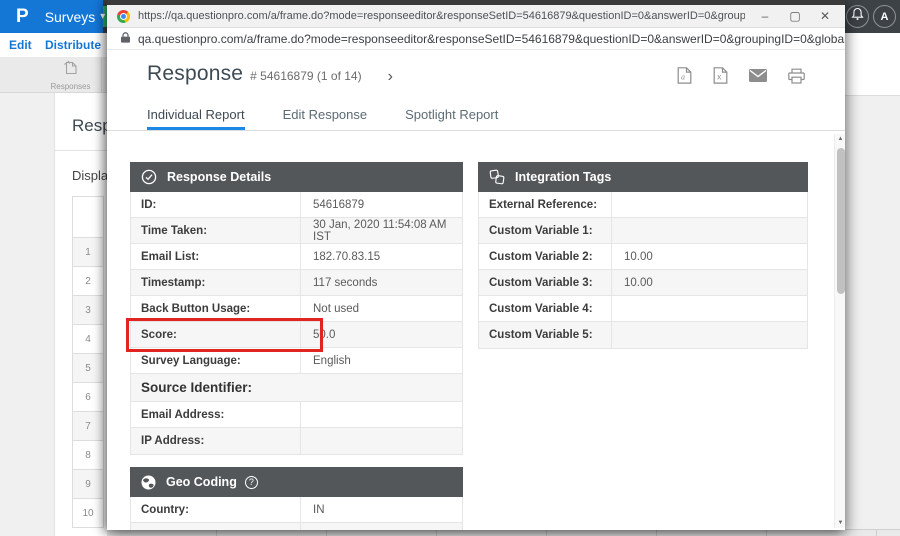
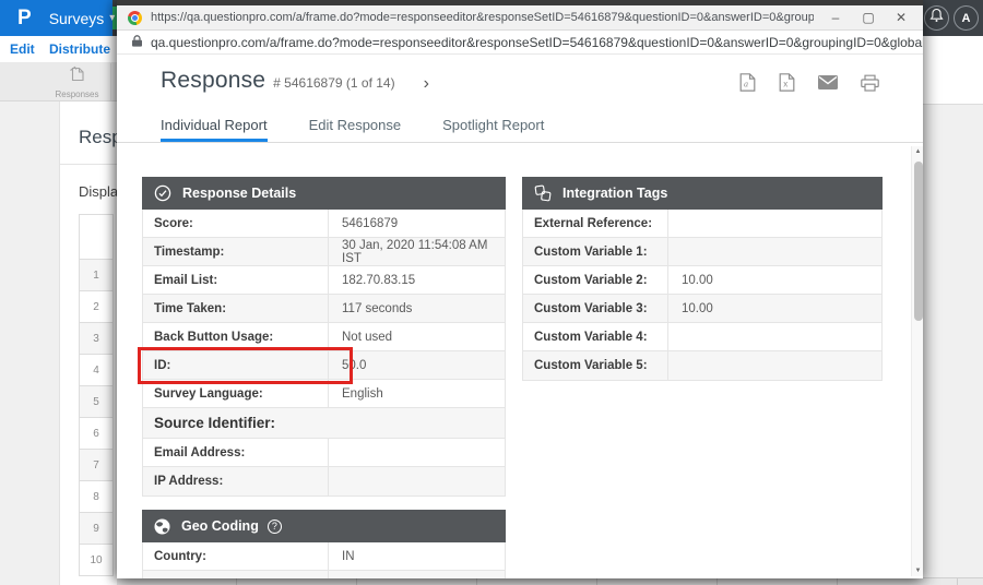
  A
  P
  Surveys
  ▾
  Edit
  Distribute
  Responses
  Displa
  1
  2
  3
  4
  5
  6
  7
  8
  9
  10
  https://qa.questionpro.com/a/frame.do?mode=responseeditor&responseSetID=54616879&questionID=0&answerID=0&group
  –
  ▢
  ✕
  qa.questionpro.com/a/frame.do?mode=responseeditor&responseSetID=54616879&questionID=0&answerID=0&groupingID=0&globa
  Response
  # 54616879 (1 of 14)
  ›
  a
  x
  Individual Report
  Edit Response
  Spotlight Report
  Response Details
- ID:
+ Score:
  54616879
- Time Taken:
+ Timestamp:
  30 Jan, 2020 11:54:08 AM IST
  Email List:
  182.70.83.15
- Timestamp:
+ Time Taken:
  117 seconds
  Back Button Usage:
  Not used
- Score:
+ ID:
  50.0
  Survey Language:
  English
  Source Identifier:
  Email Address:
  IP Address:
  Geo Coding
  ?
  Country:
  IN
  Integration Tags
  External Reference:
  Custom Variable 1:
  Custom Variable 2:
  10.00
  Custom Variable 3:
  10.00
  Custom Variable 4:
  Custom Variable 5:
